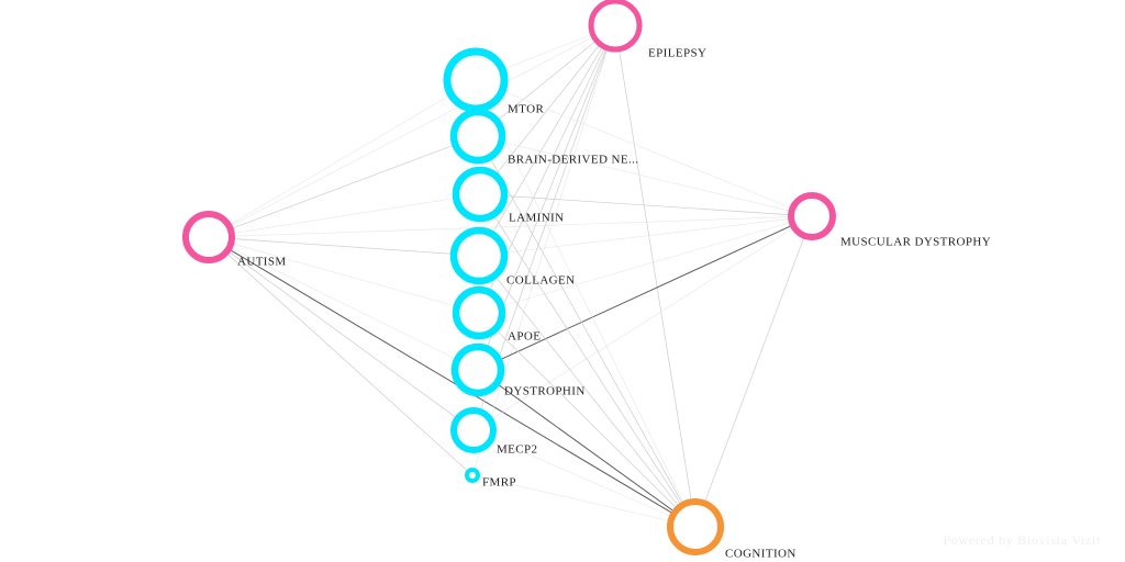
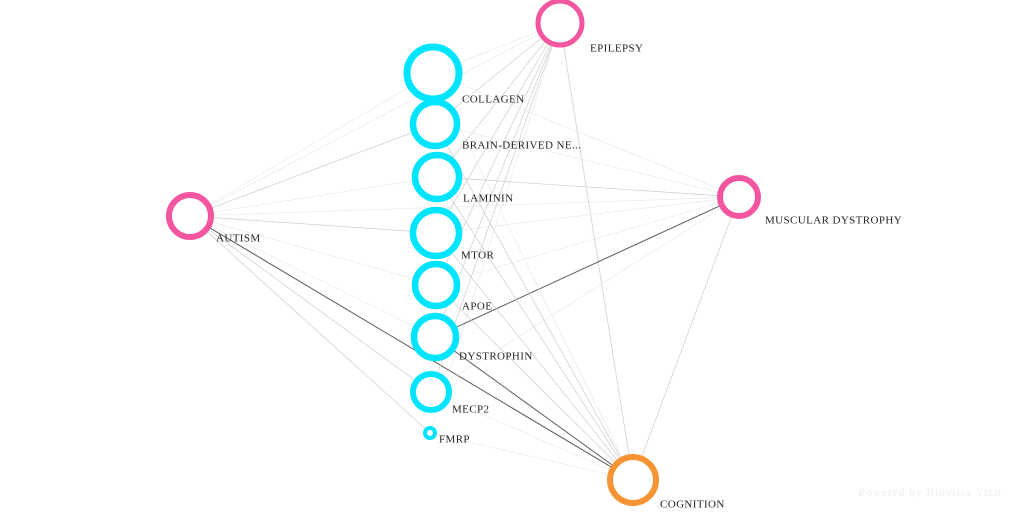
  EPILEPSY
- MTOR
+ COLLAGEN
  BRAIN-DERIVED NE...
  LAMININ
- COLLAGEN
+ MTOR
  APOE
  DYSTROPHIN
  MECP2
  FMRP
  AUTISM
  MUSCULAR DYSTROPHY
  COGNITION
